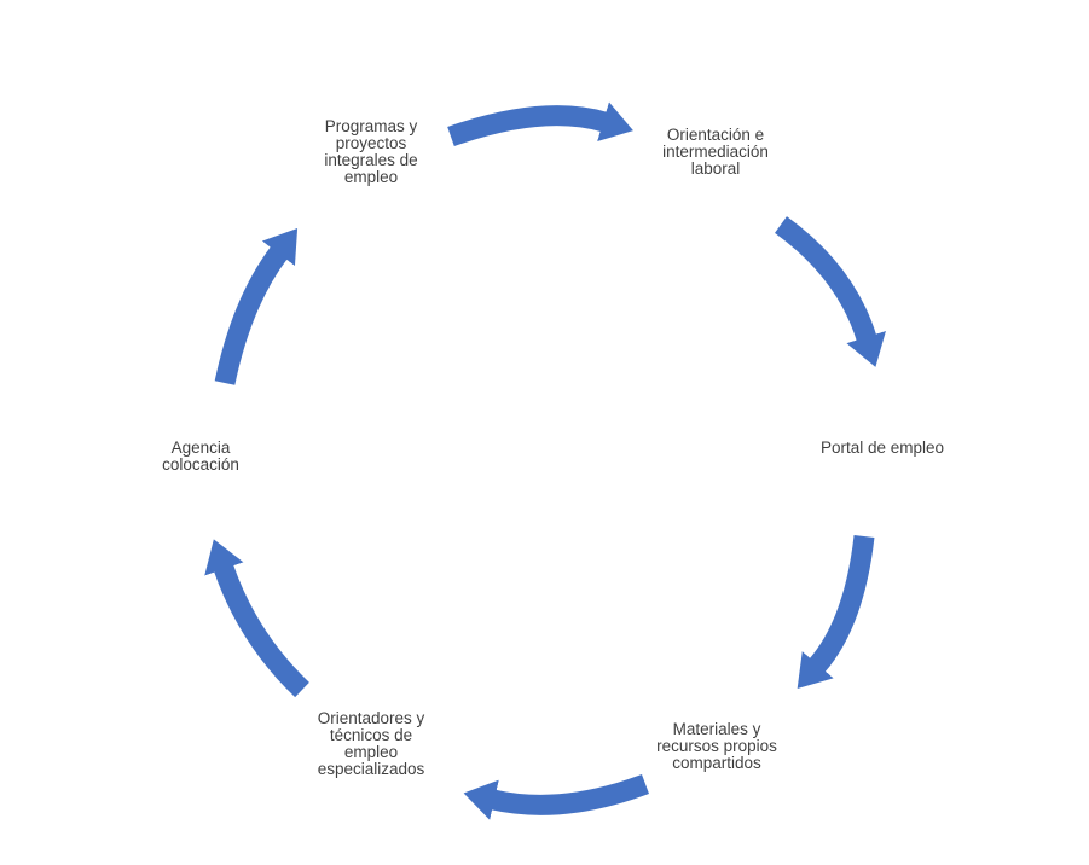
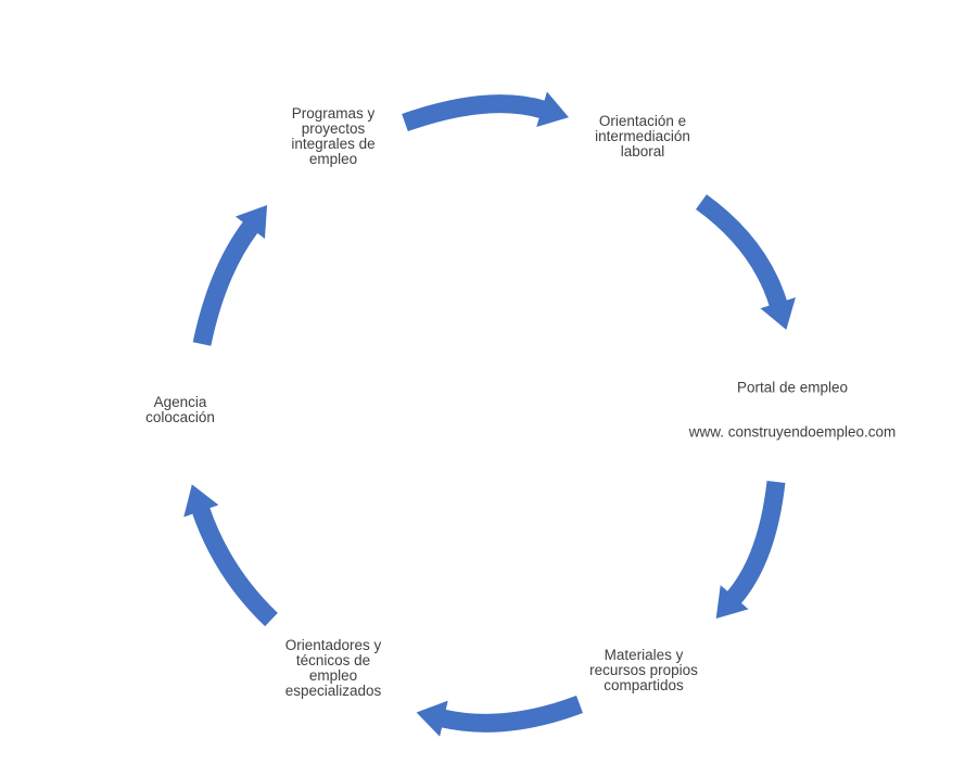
  Programas y
  proyectos
  integrales de
  empleo
  Orientación e
  intermediación
  laboral
  Portal de empleo
+ www. construyendoempleo.com
  Materiales y
  recursos propios
  compartidos
  Orientadores y
  técnicos de
  empleo
  especializados
  Agencia
  colocación
